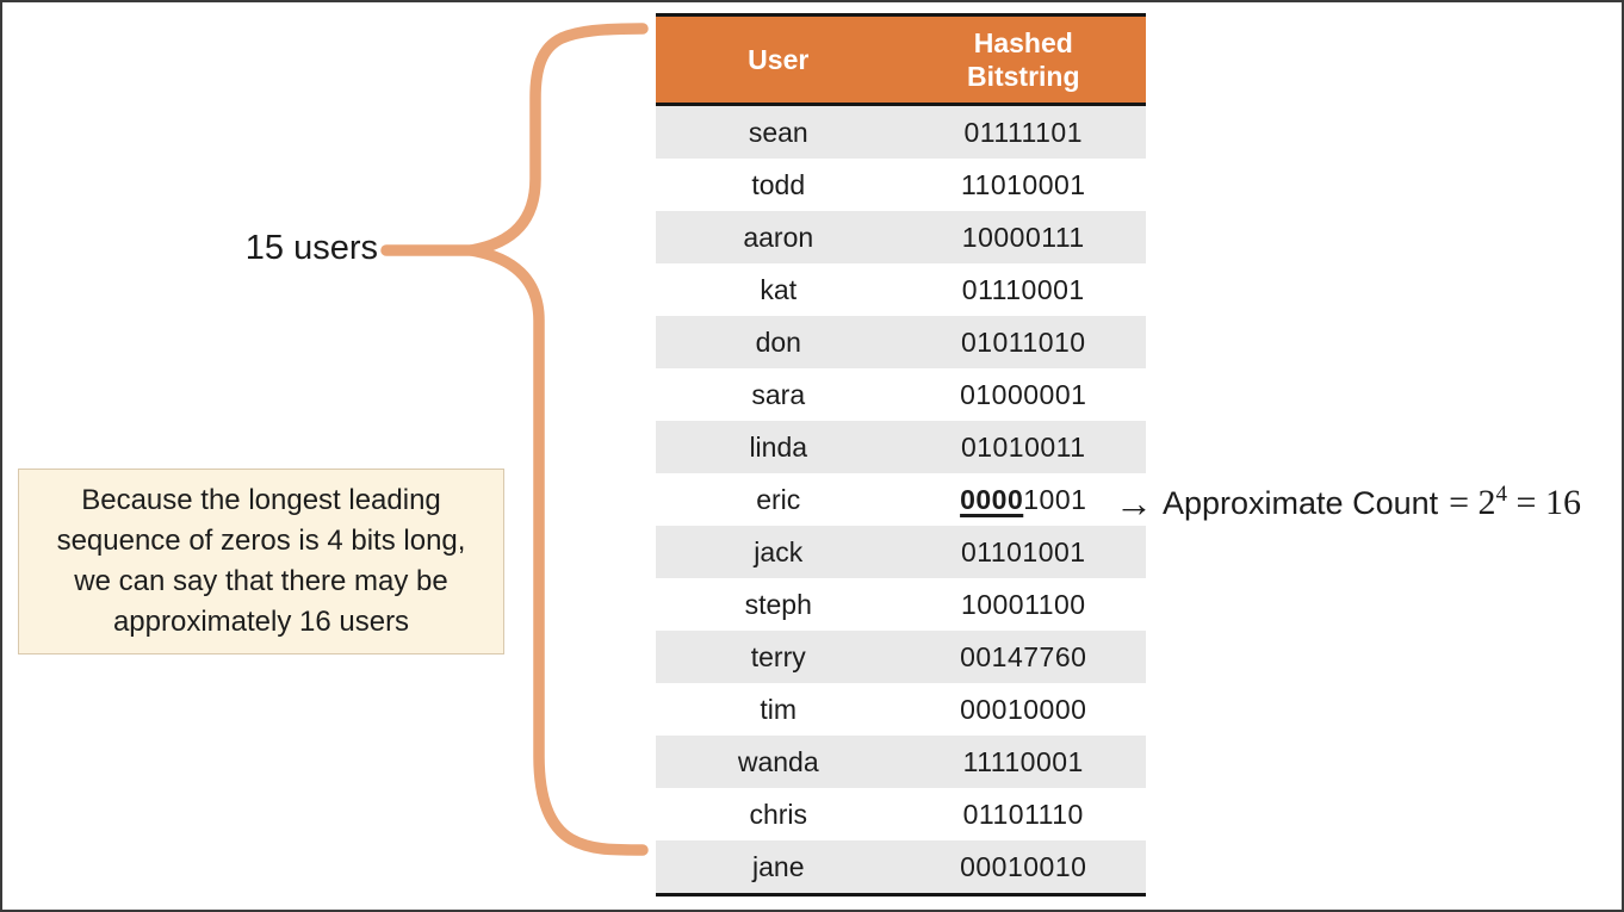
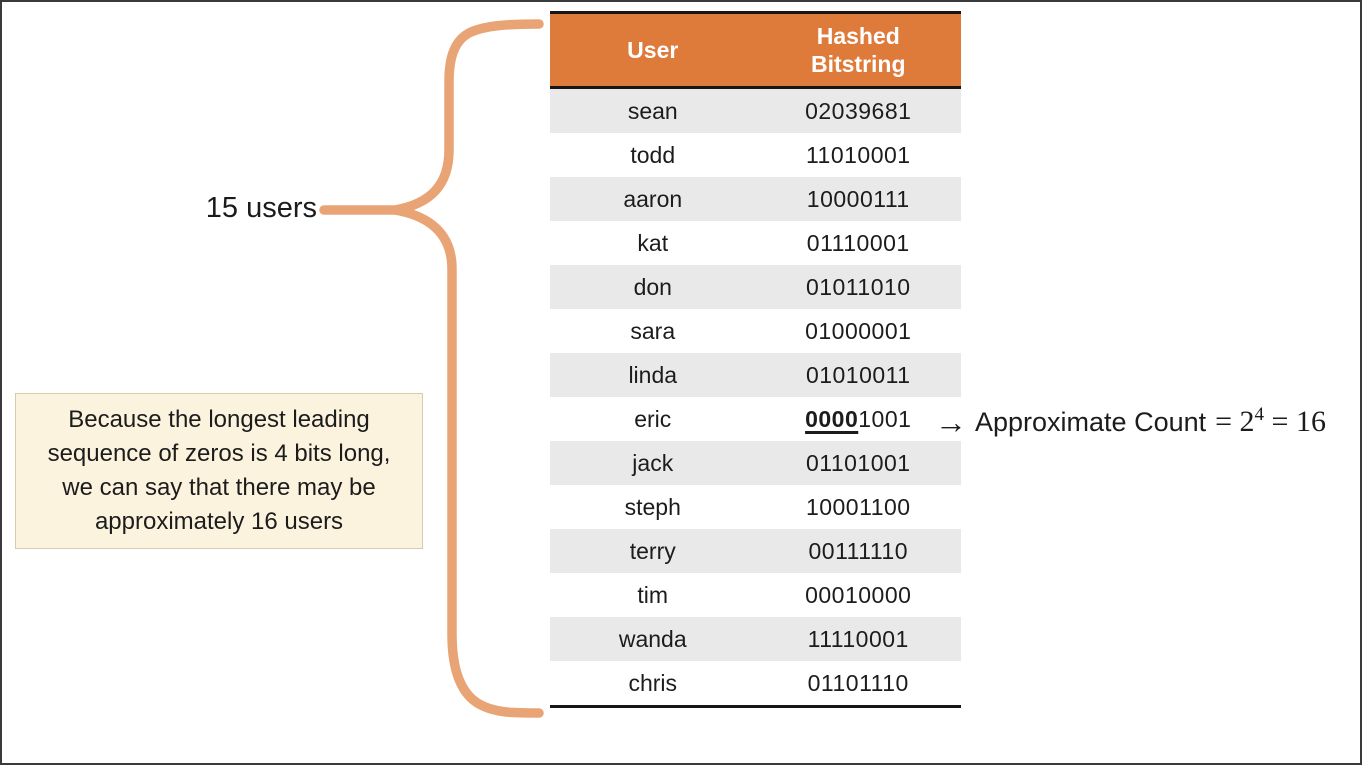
  15 users
  Because the longest leading
  sequence of zeros is 4 bits long,
  we can say that there may be
  approximately 16 users
  User
  Hashed Bitstring
  sean
- 01111101
+ 02039681
  todd
  11010001
  aaron
  10000111
  kat
  01110001
  don
  01011010
  sara
  01000001
  linda
  01010011
  eric
  00001001
  jack
  01101001
  steph
  10001100
  terry
- 00147760
+ 00111110
  tim
  00010000
  wanda
  11110001
  chris
  01101110
- jane
- 00010010
  →
  Approximate Count
  = 24 = 16
